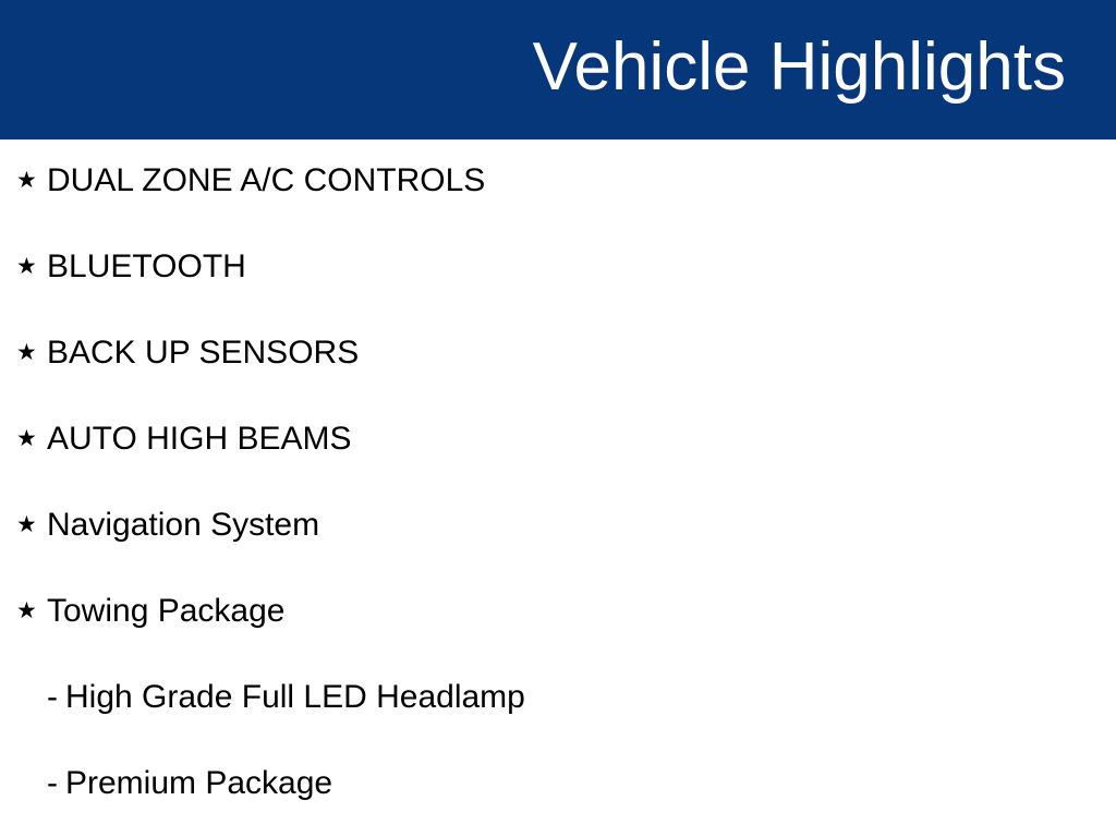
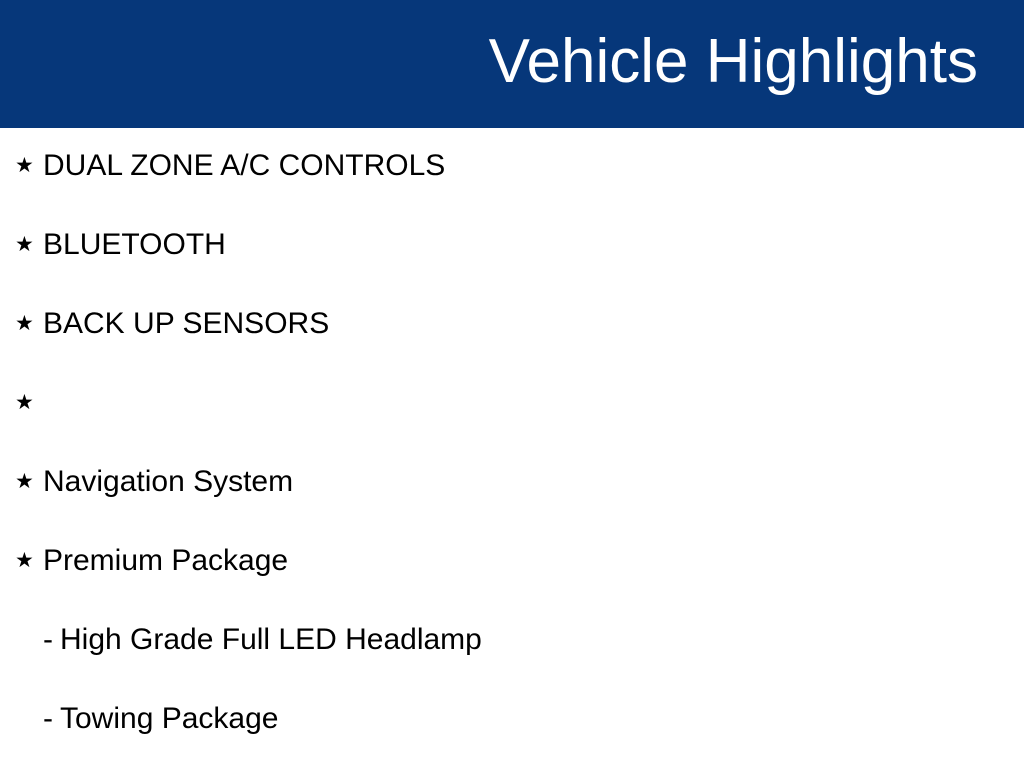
  Vehicle Highlights
  ★
  DUAL ZONE A/C CONTROLS
  ★
  BLUETOOTH
  ★
  BACK UP SENSORS
  ★
- AUTO HIGH BEAMS
  ★
  Navigation System
  ★
- Towing Package
+ Premium Package
  -
  High Grade Full LED Headlamp
  -
- Premium Package
+ Towing Package
